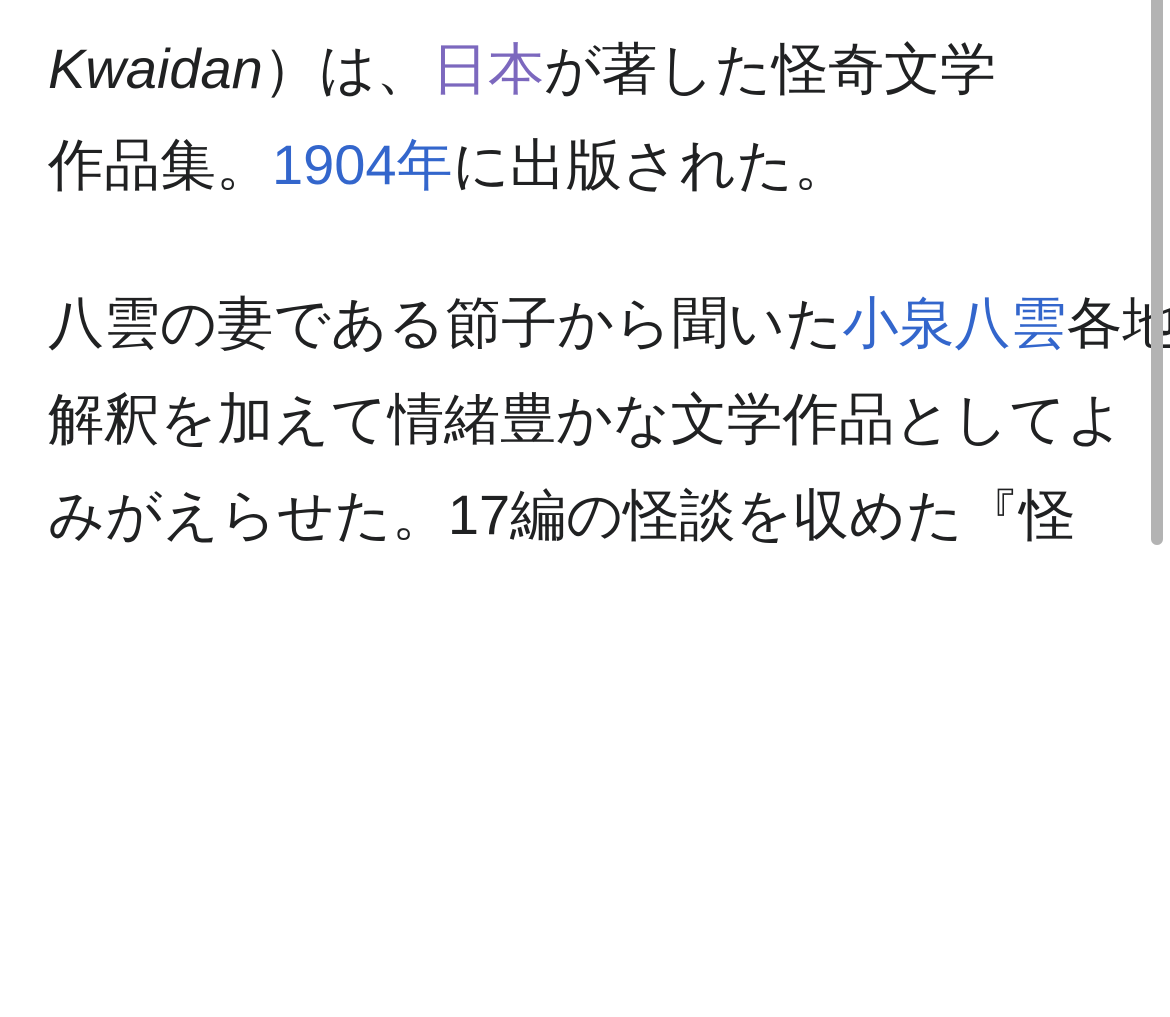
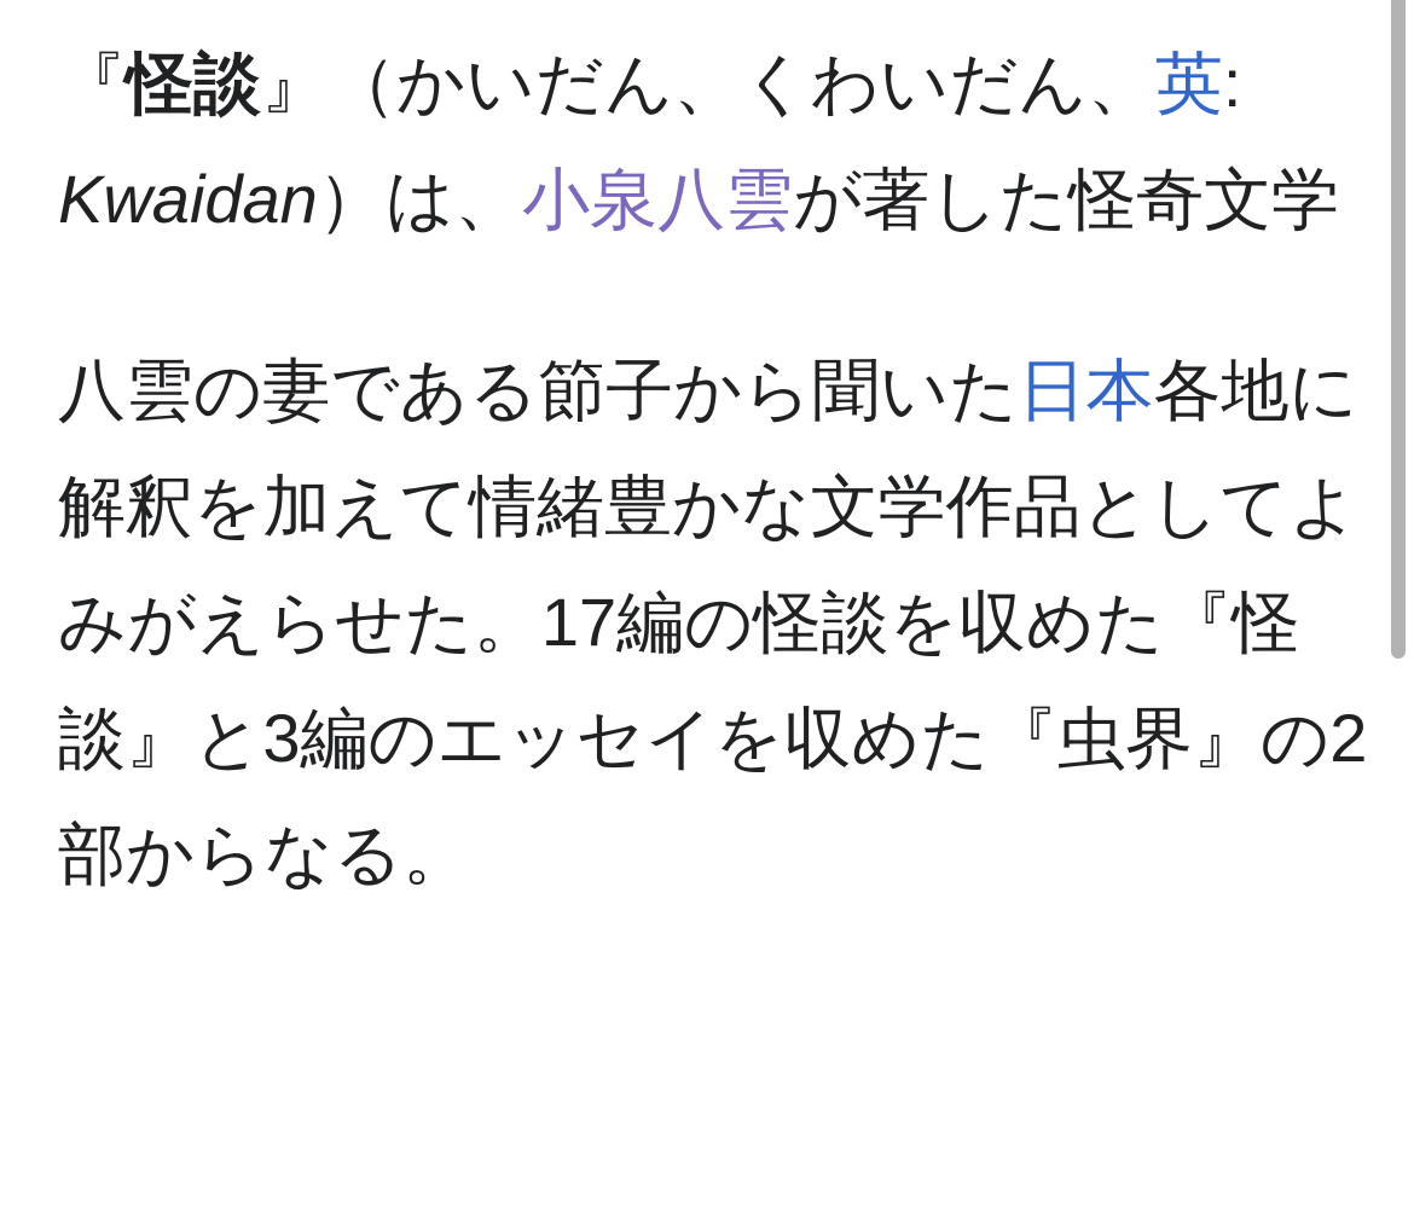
+ 『怪談』（かいだん、くわいだん、英:
- Kwaidan）は、日本が著した怪奇文学
+ Kwaidan）は、小泉八雲が著した怪奇文学
- 作品集。1904年に出版された。
- 八雲の妻である節子から聞いた小泉八雲各
+ 八雲の妻である節子から聞いた日本各地に
  解釈を加えて情緒豊かな文学作品としてよ
  みがえらせた。17編の怪談を収めた『怪
+ 談』と3編のエッセイを収めた『虫界』の2
+ 部からなる。
